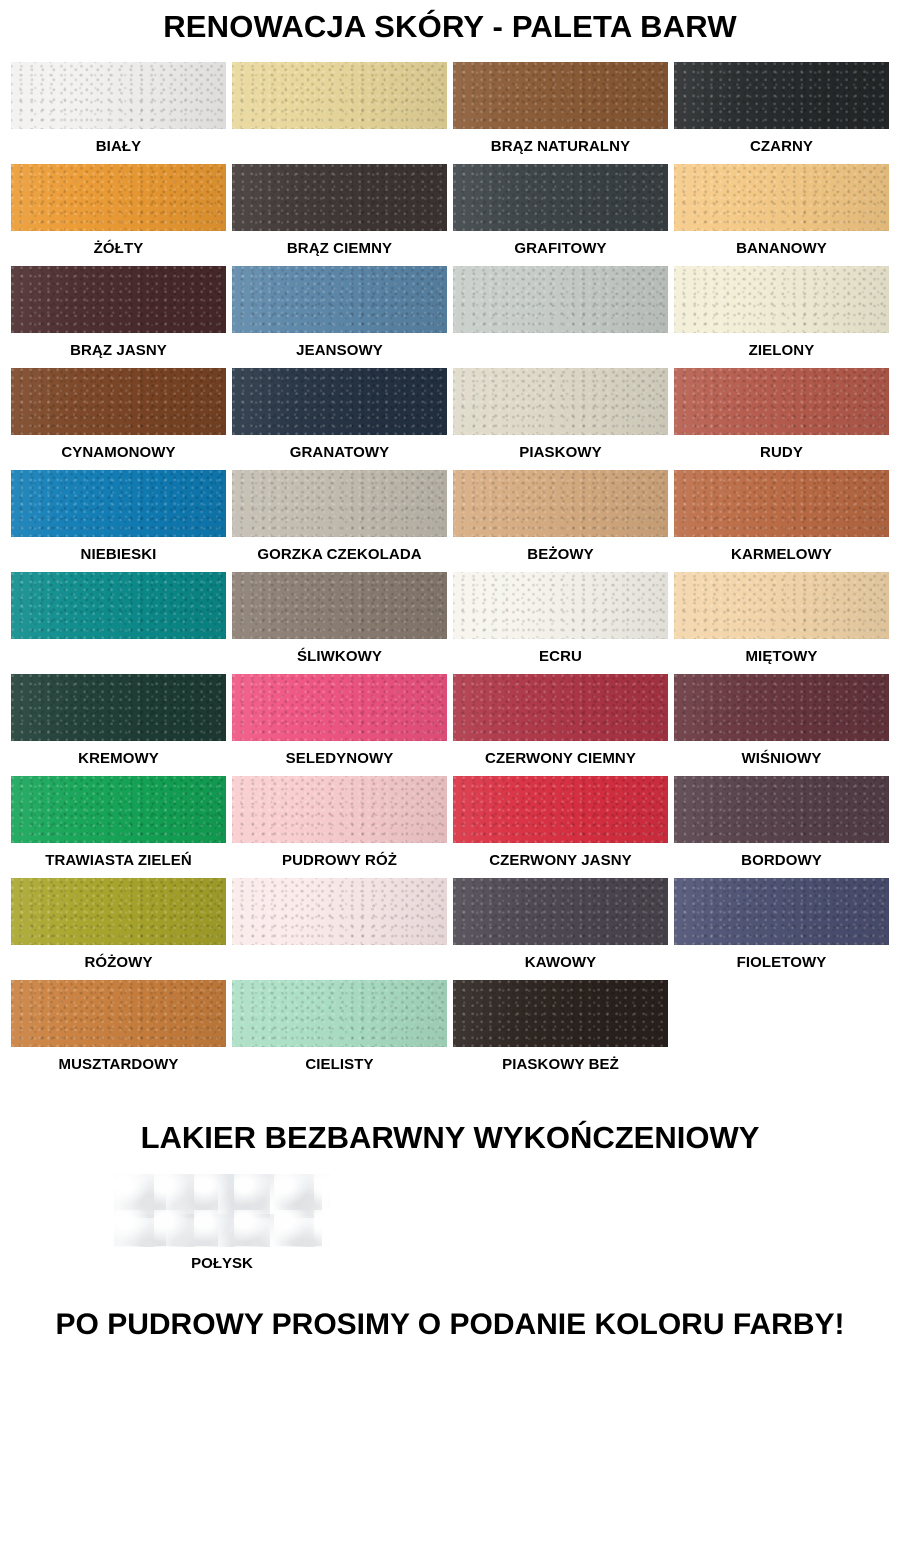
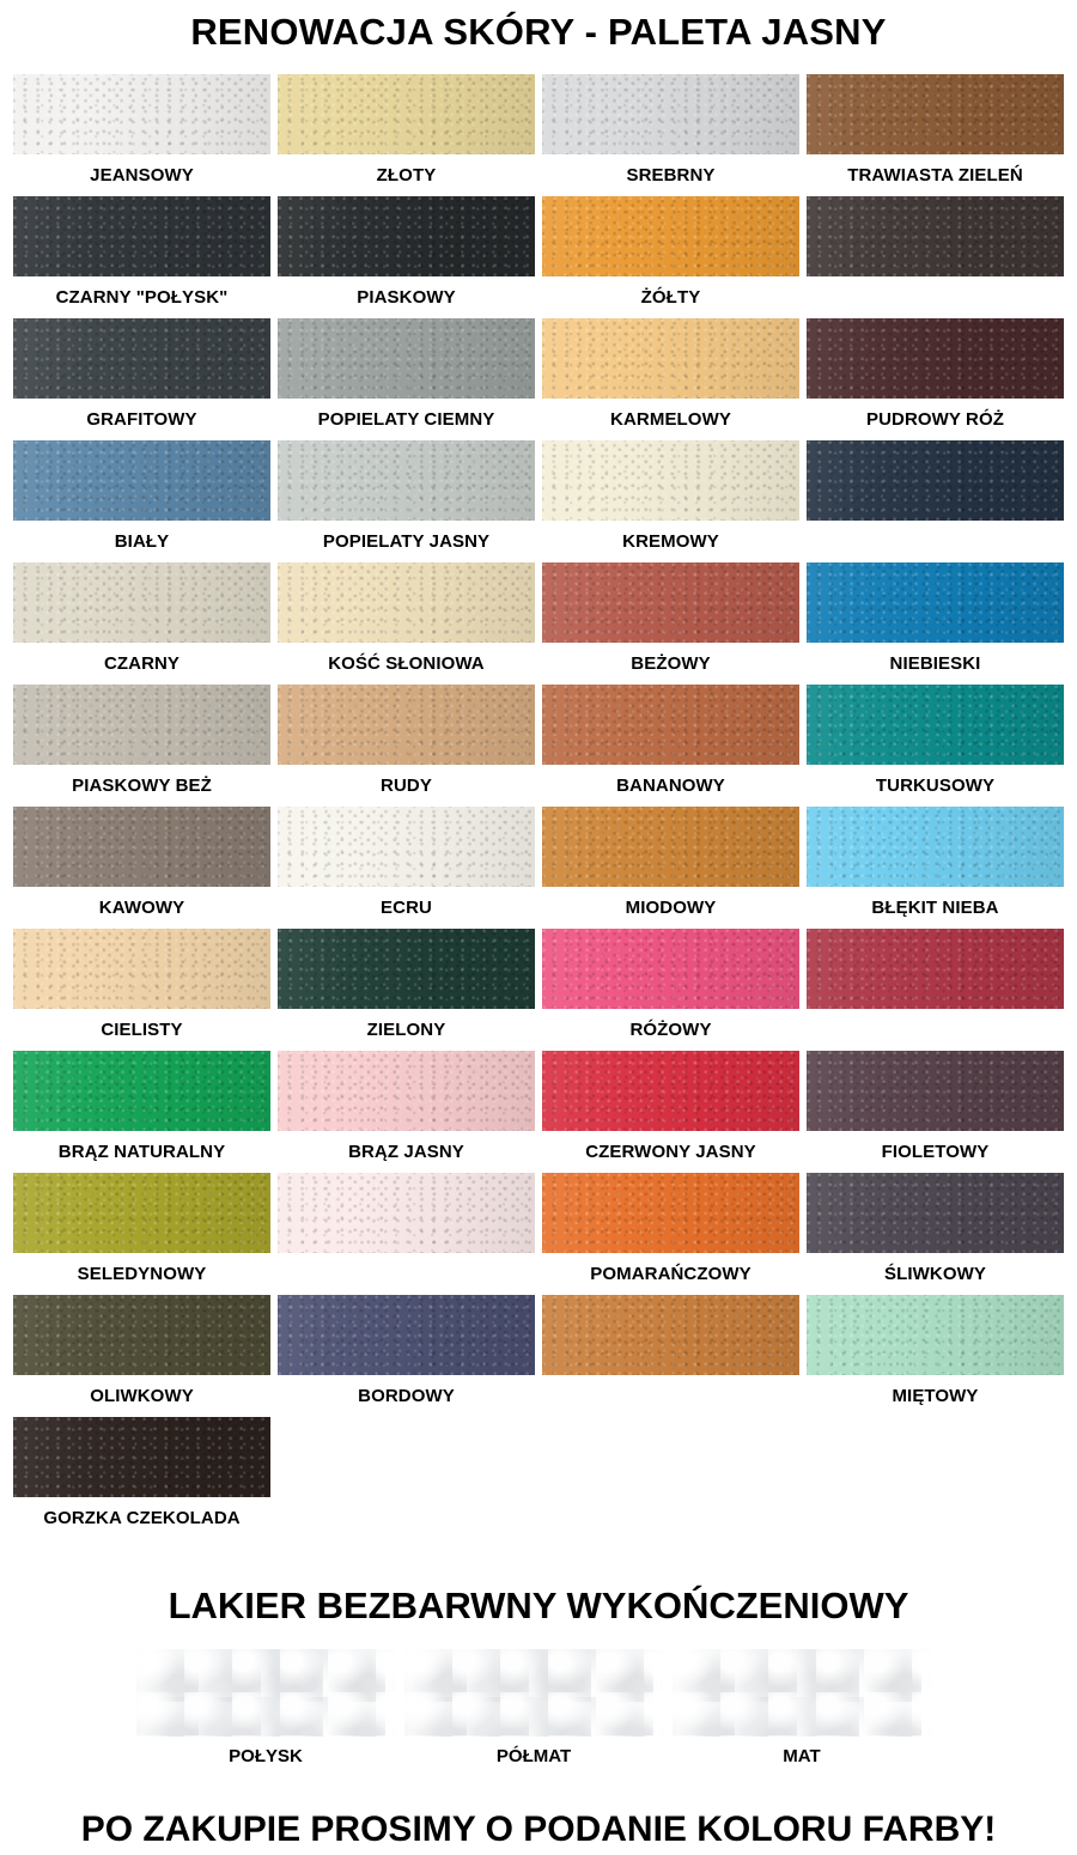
- RENOWACJA SKÓRY - PALETA BARW
+ RENOWACJA SKÓRY - PALETA JASNY
- BIAŁY
+ JEANSOWY
+ ZŁOTY
+ SREBRNY
- BRĄZ NATURALNY
+ TRAWIASTA ZIELEŃ
+ CZARNY "POŁYSK"
- CZARNY
+ PIASKOWY
  ŻÓŁTY
- BRĄZ CIEMNY
  GRAFITOWY
+ POPIELATY CIEMNY
- BANANOWY
+ KARMELOWY
- BRĄZ JASNY
+ PUDROWY RÓŻ
- JEANSOWY
+ BIAŁY
+ POPIELATY JASNY
- ZIELONY
+ KREMOWY
- CYNAMONOWY
- GRANATOWY
- PIASKOWY
+ CZARNY
+ KOŚĆ SŁONIOWA
- RUDY
+ BEŻOWY
  NIEBIESKI
- GORZKA CZEKOLADA
+ PIASKOWY BEŻ
- BEŻOWY
+ RUDY
- KARMELOWY
+ BANANOWY
+ TURKUSOWY
- ŚLIWKOWY
+ KAWOWY
  ECRU
+ MIODOWY
+ BŁĘKIT NIEBA
- MIĘTOWY
+ CIELISTY
- KREMOWY
+ ZIELONY
- SELEDYNOWY
+ RÓŻOWY
- CZERWONY CIEMNY
- WIŚNIOWY
- TRAWIASTA ZIELEŃ
+ BRĄZ NATURALNY
- PUDROWY RÓŻ
+ BRĄZ JASNY
  CZERWONY JASNY
- BORDOWY
+ FIOLETOWY
- RÓŻOWY
+ SELEDYNOWY
+ POMARAŃCZOWY
- KAWOWY
+ ŚLIWKOWY
+ OLIWKOWY
- FIOLETOWY
+ BORDOWY
- MUSZTARDOWY
- CIELISTY
+ MIĘTOWY
- PIASKOWY BEŻ
+ GORZKA CZEKOLADA
  LAKIER BEZBARWNY WYKOŃCZENIOWY
  POŁYSK
+ PÓŁMAT
+ MAT
- PO PUDROWY PROSIMY O PODANIE KOLORU FARBY!
+ PO ZAKUPIE PROSIMY O PODANIE KOLORU FARBY!
